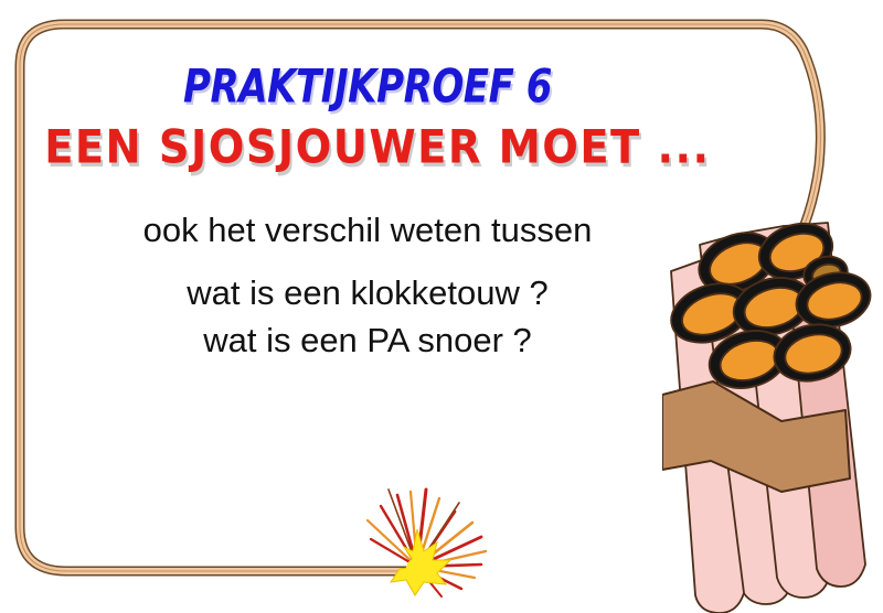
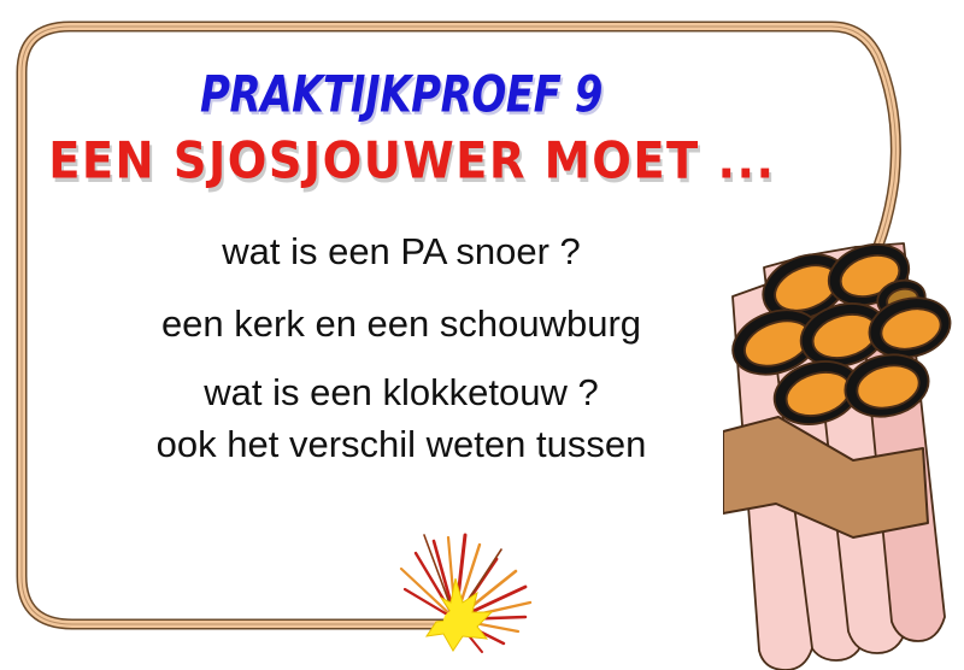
- PRAKTIJKPROEF 6
+ PRAKTIJKPROEF 9
  EEN SJOSJOUWER MOET ...
- ook het verschil weten tussen
+ wat is een PA snoer ?
+ een kerk en een schouwburg
  wat is een klokketouw ?
- wat is een PA snoer ?
+ ook het verschil weten tussen
